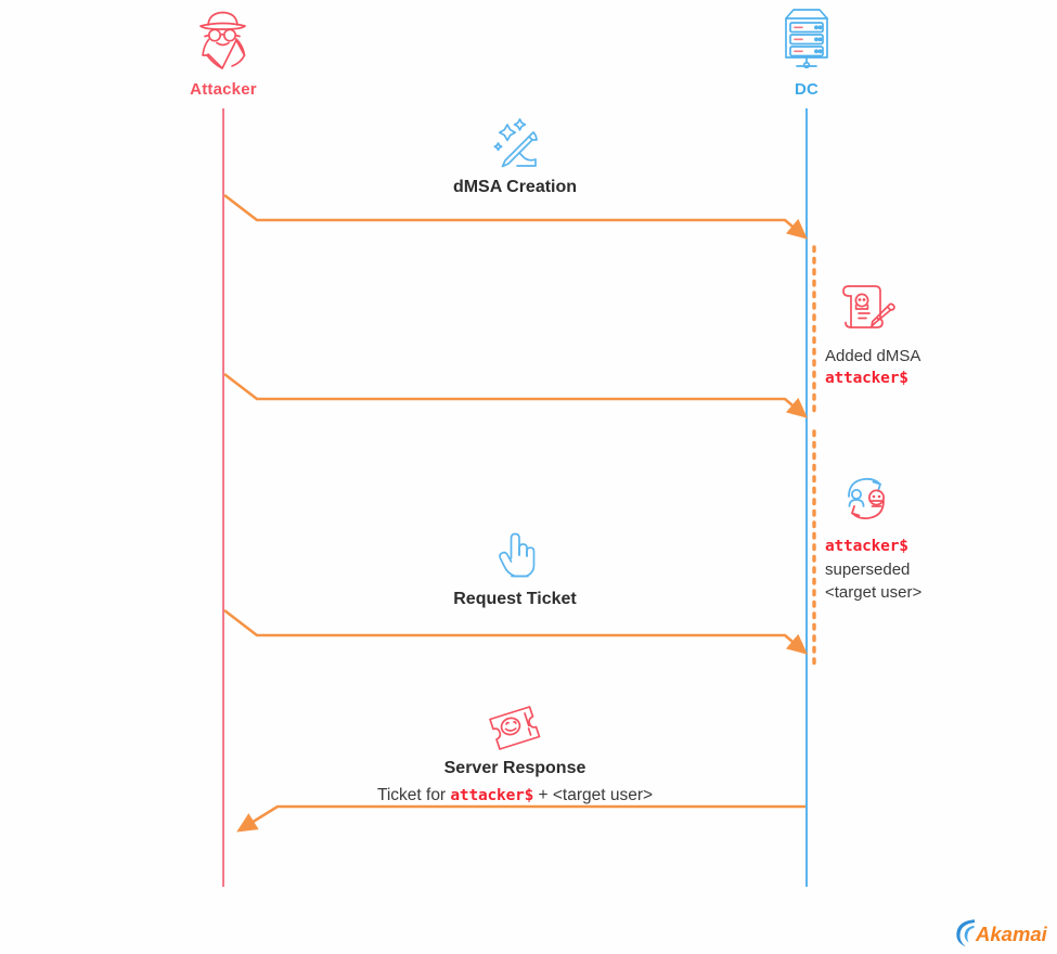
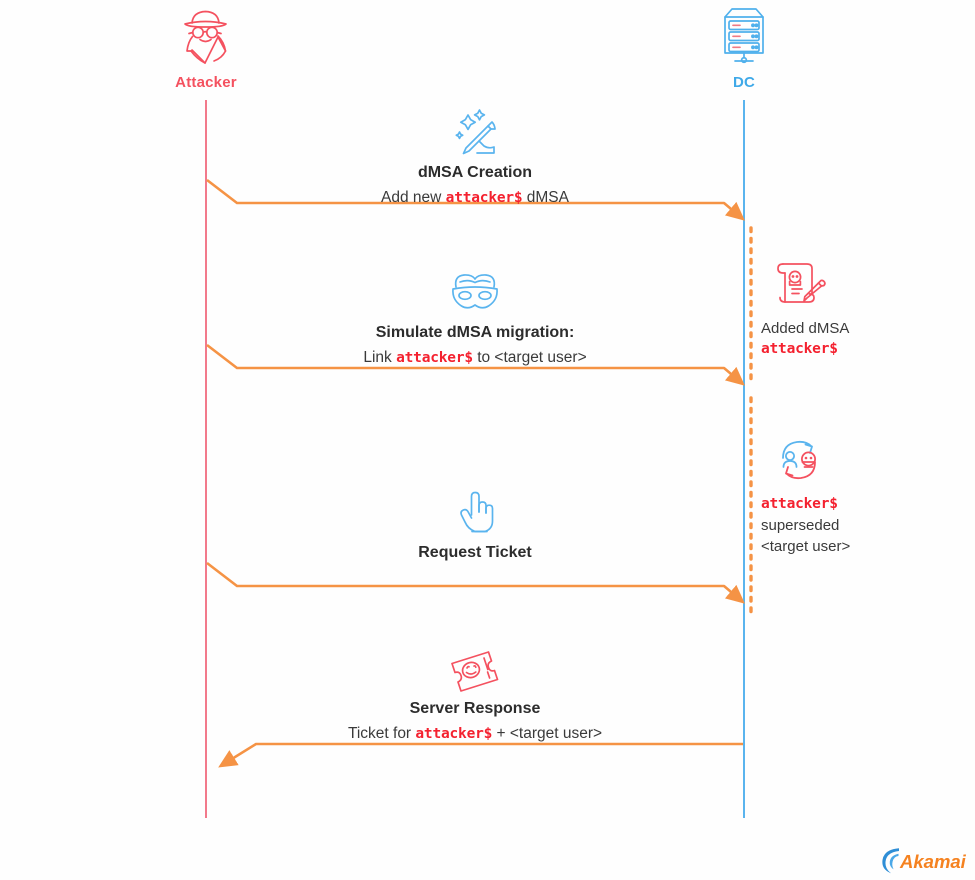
  Attacker
  DC
  dMSA Creation
+ Add new attacker$ dMSA
+ Simulate dMSA migration:
+ Link attacker$ to <target user>
  Request Ticket
  Server Response
  Ticket for attacker$ + <target user>
  Added dMSA
  attacker$
  attacker$
  superseded
  <target user>
  Akamai
